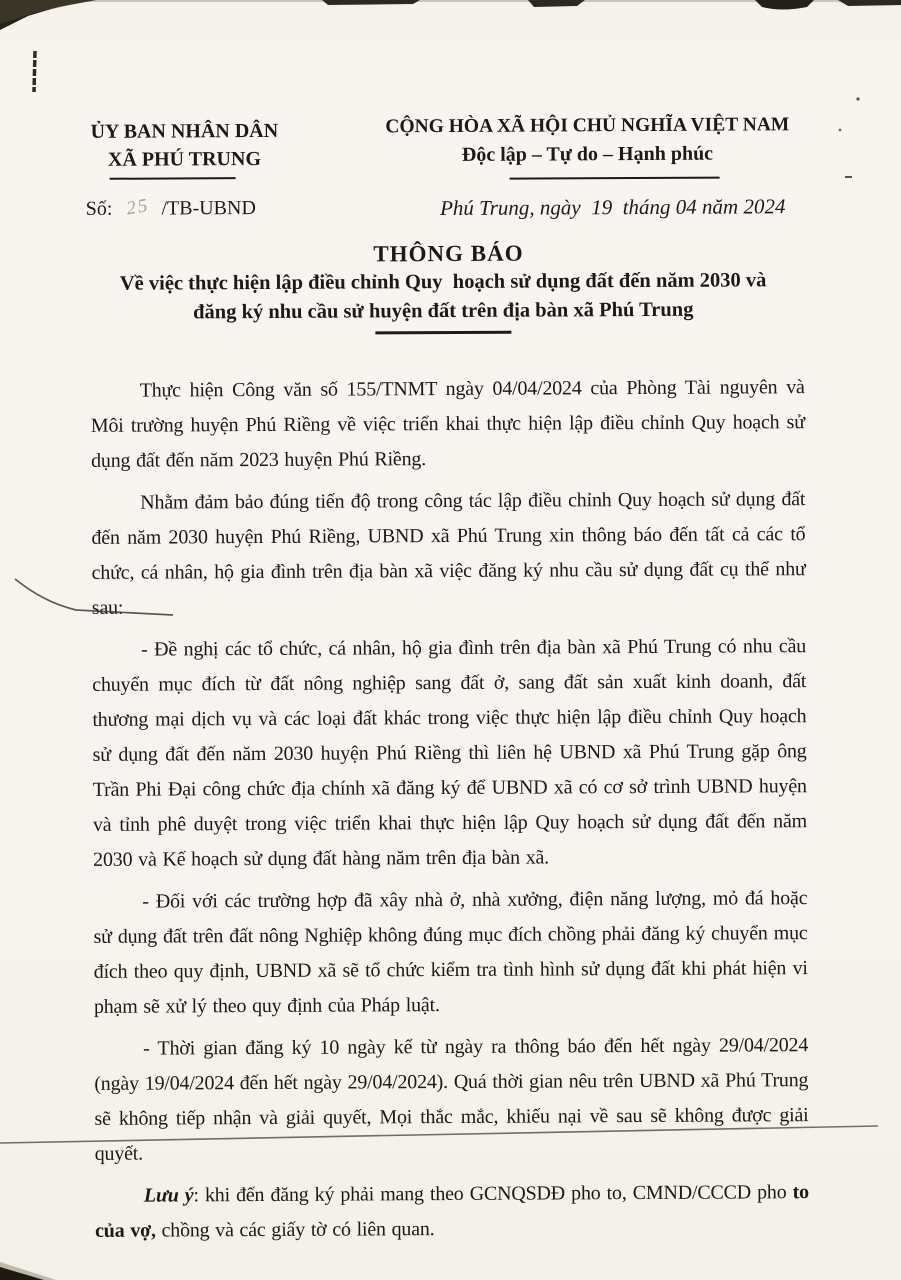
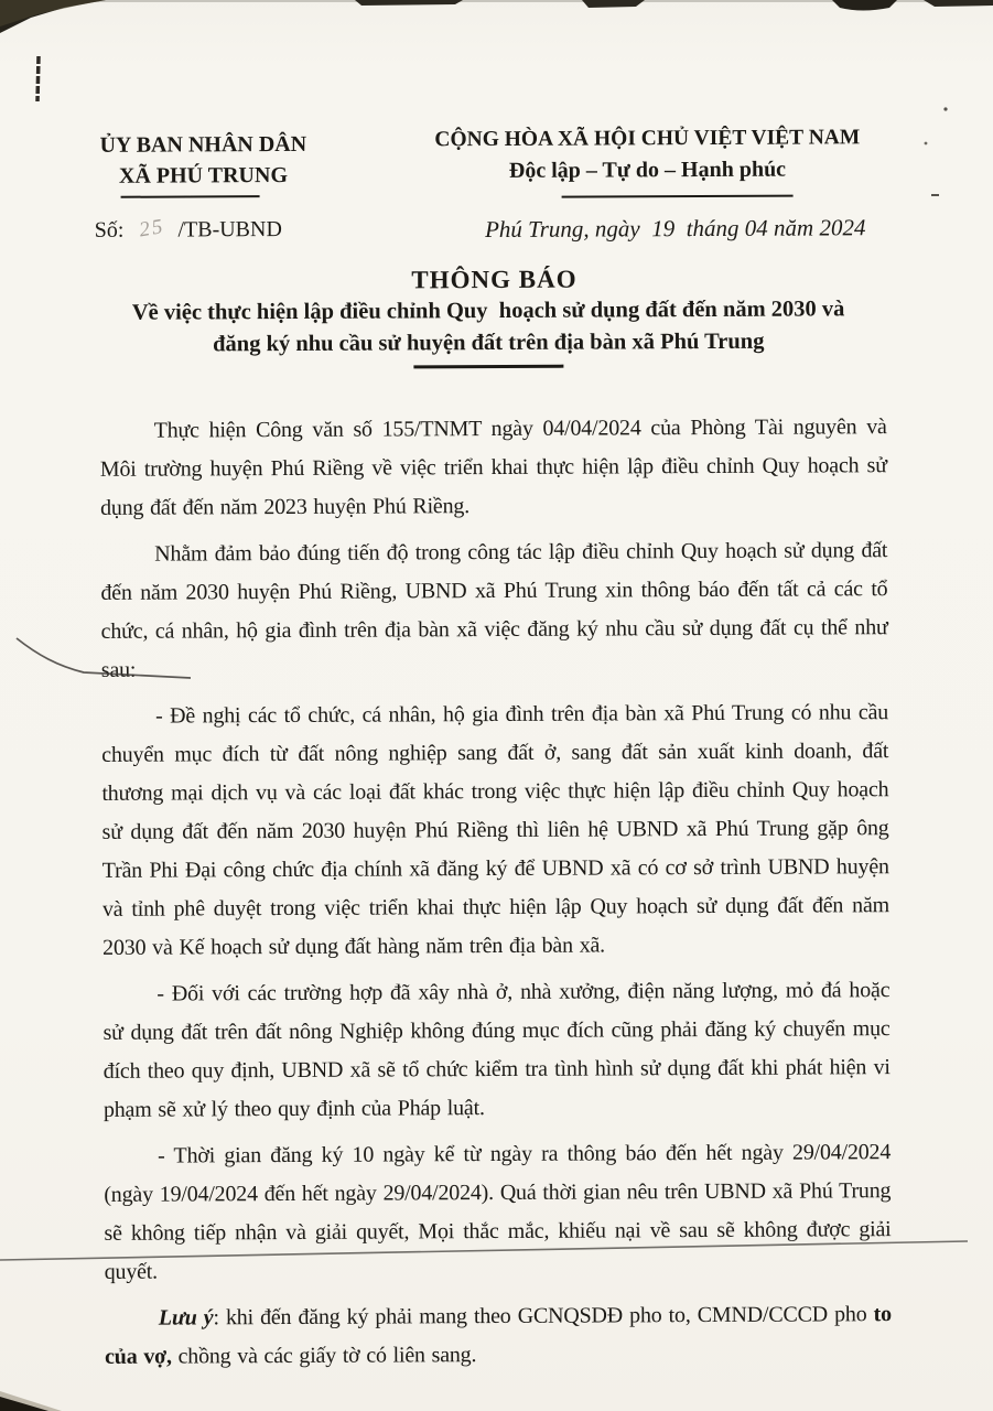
  ỦY BAN NHÂN DÂN
  XÃ PHÚ TRUNG
- CỘNG HÒA XÃ HỘI CHỦ NGHĨA VIỆT NAM
+ CỘNG HÒA XÃ HỘI CHỦ VIỆT VIỆT NAM
  Độc lập – Tự do – Hạnh phúc
  Phú Trung, ngày 19 tháng 04 năm 2024
  THÔNG BÁO
  Về việc thực hiện lập điều chỉnh Quy hoạch sử dụng đất đến năm 2030 và
  đăng ký nhu cầu sử huyện đất trên địa bàn xã Phú Trung
  Thực hiện Công văn số 155/TNMT ngày 04/04/2024 của Phòng Tài nguyên và Môi trường huyện Phú Riềng về việc triển khai thực hiện lập điều chỉnh Quy hoạch sử dụng đất đến năm 2023 huyện Phú Riềng.
  Nhằm đảm bảo đúng tiến độ trong công tác lập điều chỉnh Quy hoạch sử dụng đất đến năm 2030 huyện Phú Riềng, UBND xã Phú Trung xin thông báo đến tất cả các tổ chức, cá nhân, hộ gia đình trên địa bàn xã việc đăng ký nhu cầu sử dụng đất cụ thể như sau:
  - Đề nghị các tổ chức, cá nhân, hộ gia đình trên địa bàn xã Phú Trung có nhu cầu chuyển mục đích từ đất nông nghiệp sang đất ở, sang đất sản xuất kinh doanh, đất thương mại dịch vụ và các loại đất khác trong việc thực hiện lập điều chỉnh Quy hoạch sử dụng đất đến năm 2030 huyện Phú Riềng thì liên hệ UBND xã Phú Trung gặp ông Trần Phi Đại công chức địa chính xã đăng ký để UBND xã có cơ sở trình UBND huyện và tỉnh phê duyệt trong việc triển khai thực hiện lập Quy hoạch sử dụng đất đến năm 2030 và Kế hoạch sử dụng đất hàng năm trên địa bàn xã.
- - Đối với các trường hợp đã xây nhà ở, nhà xưởng, điện năng lượng, mỏ đá hoặc sử dụng đất trên đất nông Nghiệp không đúng mục đích chồng phải đăng ký chuyển mục đích theo quy định, UBND xã sẽ tổ chức kiểm tra tình hình sử dụng đất khi phát hiện vi phạm sẽ xử lý theo quy định của Pháp luật.
+ - Đối với các trường hợp đã xây nhà ở, nhà xưởng, điện năng lượng, mỏ đá hoặc sử dụng đất trên đất nông Nghiệp không đúng mục đích cũng phải đăng ký chuyển mục đích theo quy định, UBND xã sẽ tổ chức kiểm tra tình hình sử dụng đất khi phát hiện vi phạm sẽ xử lý theo quy định của Pháp luật.
  - Thời gian đăng ký 10 ngày kể từ ngày ra thông báo đến hết ngày 29/04/2024 (ngày 19/04/2024 đến hết ngày 29/04/2024). Quá thời gian nêu trên UBND xã Phú Trung sẽ không tiếp nhận và giải quyết, Mọi thắc mắc, khiếu nại về sau sẽ không được giải quyết.
- Lưu ý: khi đến đăng ký phải mang theo GCNQSDĐ pho to, CMND/CCCD pho to của vợ, chồng và các giấy tờ có liên quan.
+ Lưu ý: khi đến đăng ký phải mang theo GCNQSDĐ pho to, CMND/CCCD pho to của vợ, chồng và các giấy tờ có liên sang.
